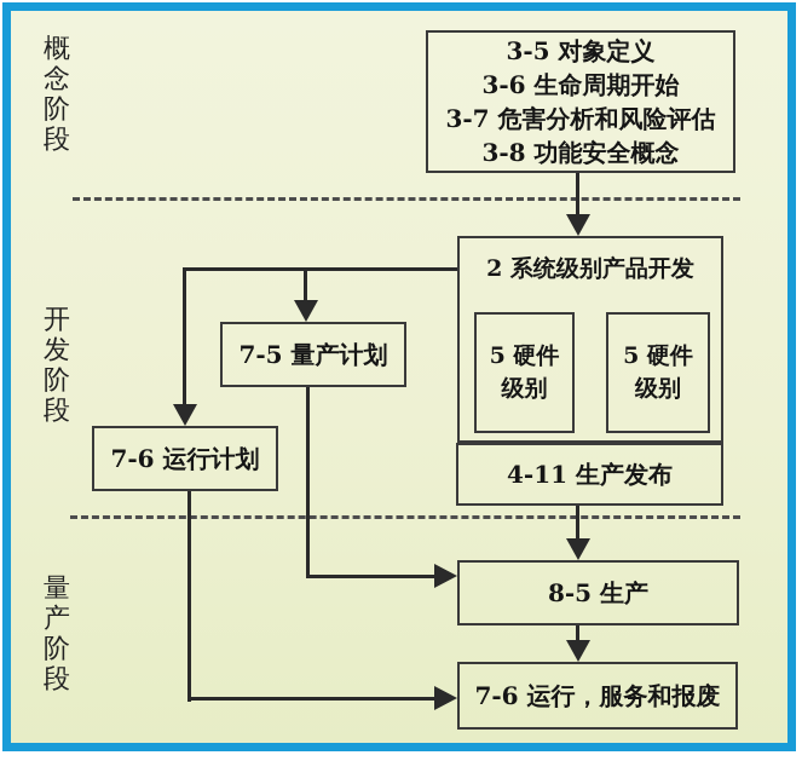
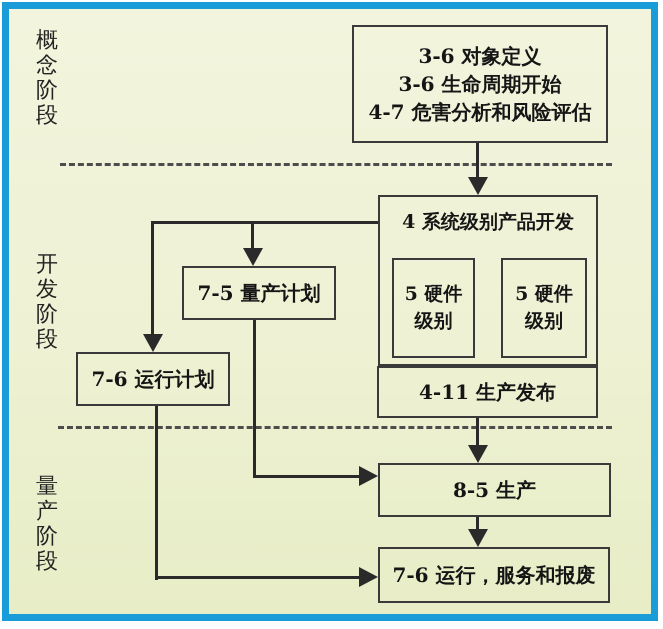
  概念阶段
  开发阶段
  量产阶段
- 3-5 对象定义
+ 3-6 对象定义
  3-6 生命周期开始
- 3-7 危害分析和风险评估
+ 4-7 危害分析和风险评估
- 3-8 功能安全概念
- 2 系统级别产品开发
+ 4 系统级别产品开发
  5 硬件
  级别
  5 硬件
  级别
  4-11 生产发布
  7-5 量产计划
  7-6 运行计划
  8-5 生产
  7-6 运行，服务和报废
